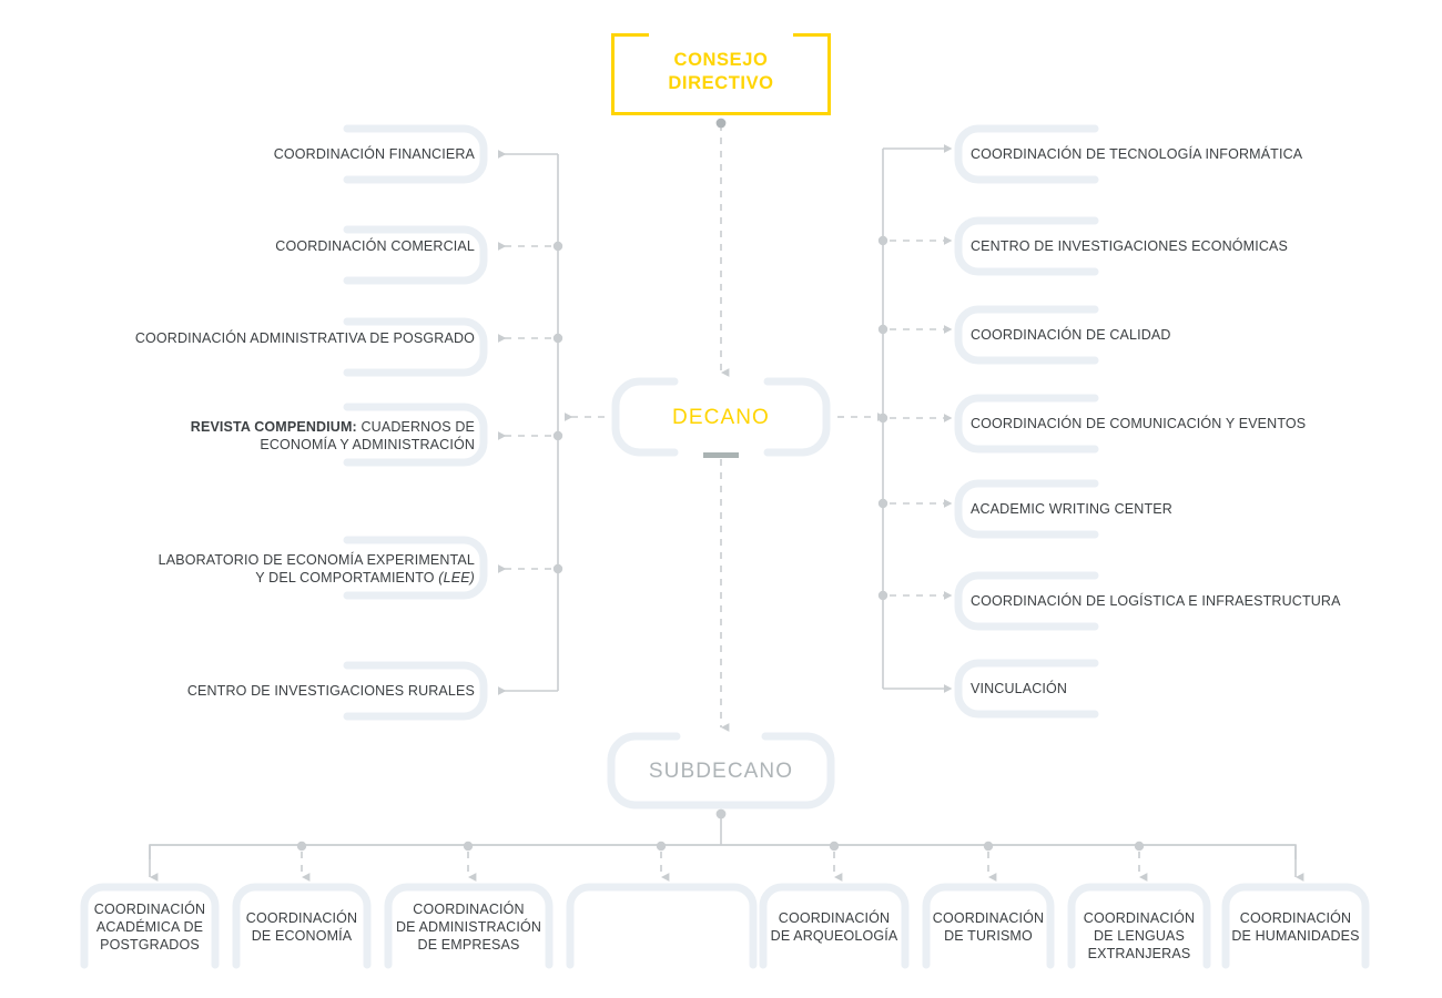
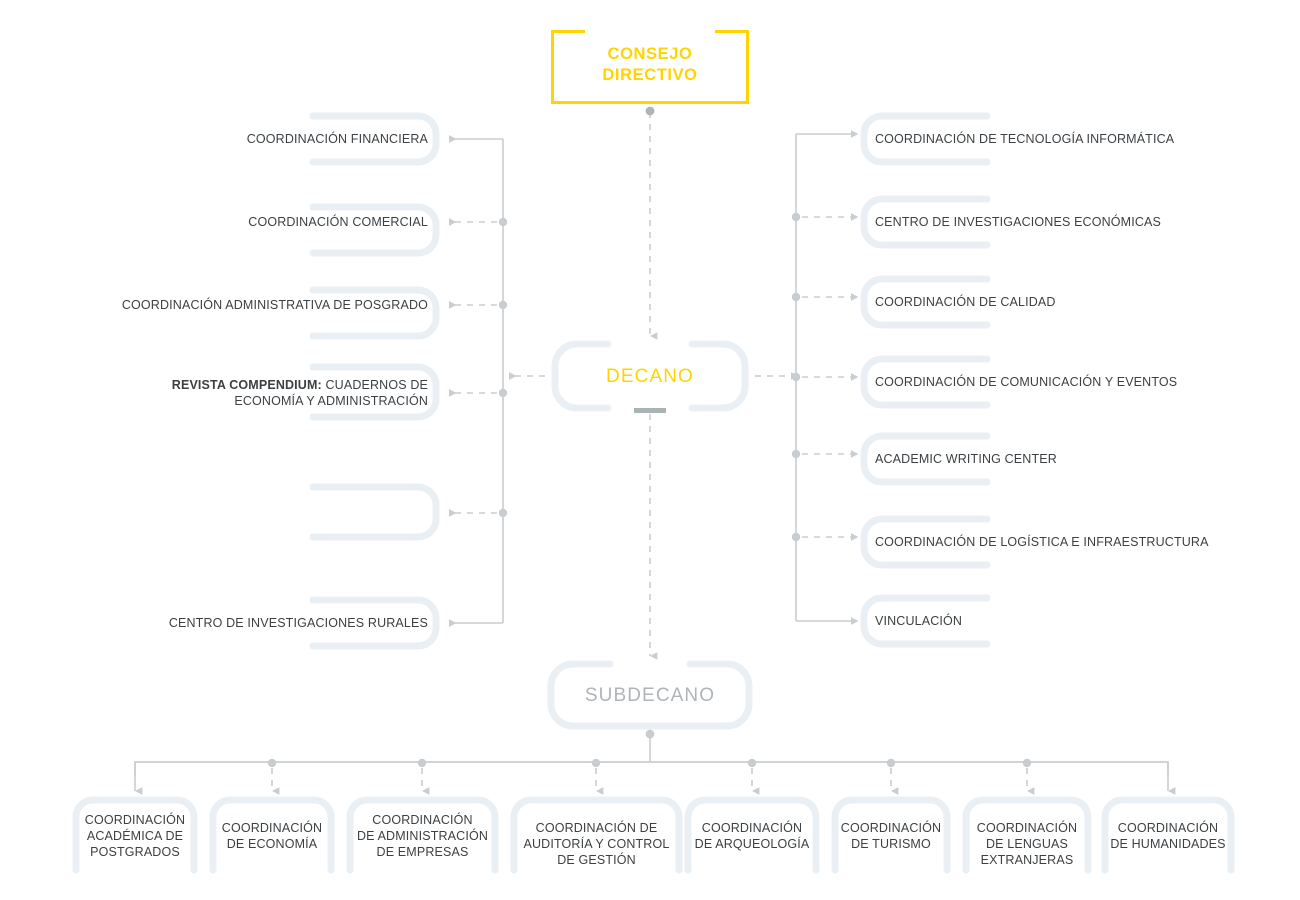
  CONSEJO
  DIRECTIVO
  DECANO
  SUBDECANO
  COORDINACIÓN FINANCIERA
  COORDINACIÓN COMERCIAL
  COORDINACIÓN ADMINISTRATIVA DE POSGRADO
  REVISTA COMPENDIUM: CUADERNOS DE
  ECONOMÍA Y ADMINISTRACIÓN
- LABORATORIO DE ECONOMÍA EXPERIMENTAL
- Y DEL COMPORTAMIENTO (LEE)
  CENTRO DE INVESTIGACIONES RURALES
  COORDINACIÓN DE TECNOLOGÍA INFORMÁTICA
  CENTRO DE INVESTIGACIONES ECONÓMICAS
  COORDINACIÓN DE CALIDAD
  COORDINACIÓN DE COMUNICACIÓN Y EVENTOS
  ACADEMIC WRITING CENTER
  COORDINACIÓN DE LOGÍSTICA E INFRAESTRUCTURA
  VINCULACIÓN
  COORDINACIÓN
  ACADÉMICA DE
  POSTGRADOS
  COORDINACIÓN
  DE ECONOMÍA
  COORDINACIÓN
  DE ADMINISTRACIÓN
  DE EMPRESAS
+ COORDINACIÓN DE
+ AUDITORÍA Y CONTROL
+ DE GESTIÓN
  COORDINACIÓN
  DE ARQUEOLOGÍA
  COORDINACIÓN
  DE TURISMO
  COORDINACIÓN
  DE LENGUAS
  EXTRANJERAS
  COORDINACIÓN
  DE HUMANIDADES
